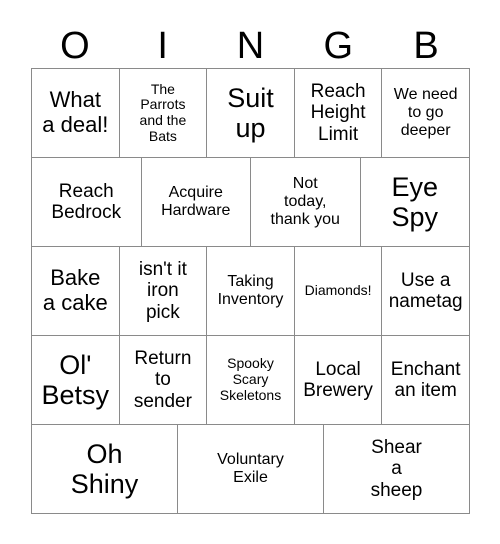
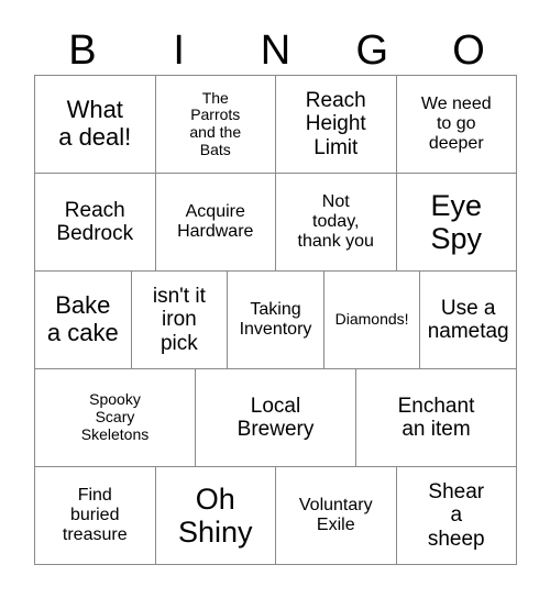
- O
+ B
  I
  N
  G
- B
+ O
  What
  a deal!
  The
  Parrots
  and the
  Bats
- Suit
- up
  Reach
  Height
  Limit
  We need
  to go
  deeper
  Reach
  Bedrock
  Acquire
  Hardware
  Not
  today,
  thank you
  Eye
  Spy
  Bake
  a cake
  isn't it
  iron
  pick
  Taking
  Inventory
  Diamonds!
  Use a
  nametag
- Ol'
- Betsy
- Return
- to
- sender
  Spooky
  Scary
  Skeletons
  Local
  Brewery
  Enchant
  an item
+ Find
+ buried
+ treasure
  Oh
  Shiny
  Voluntary
  Exile
  Shear
  a
  sheep
